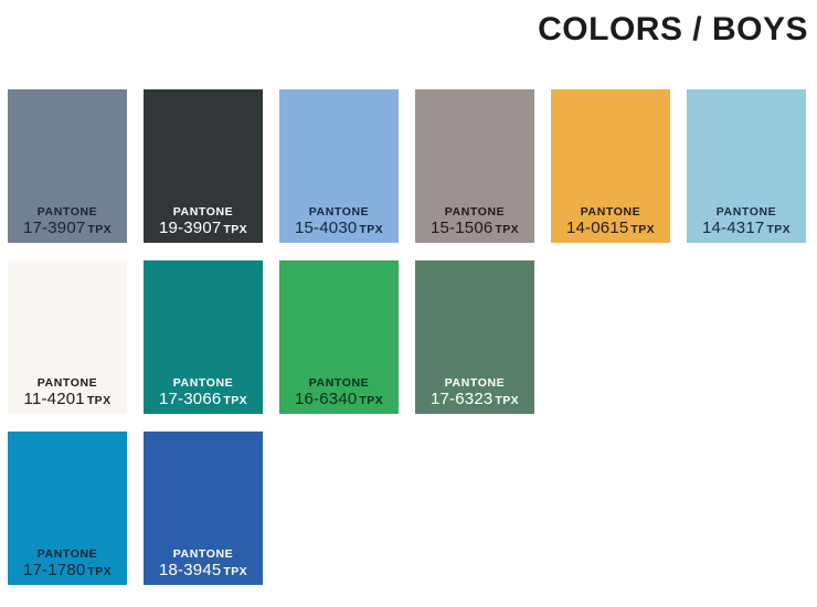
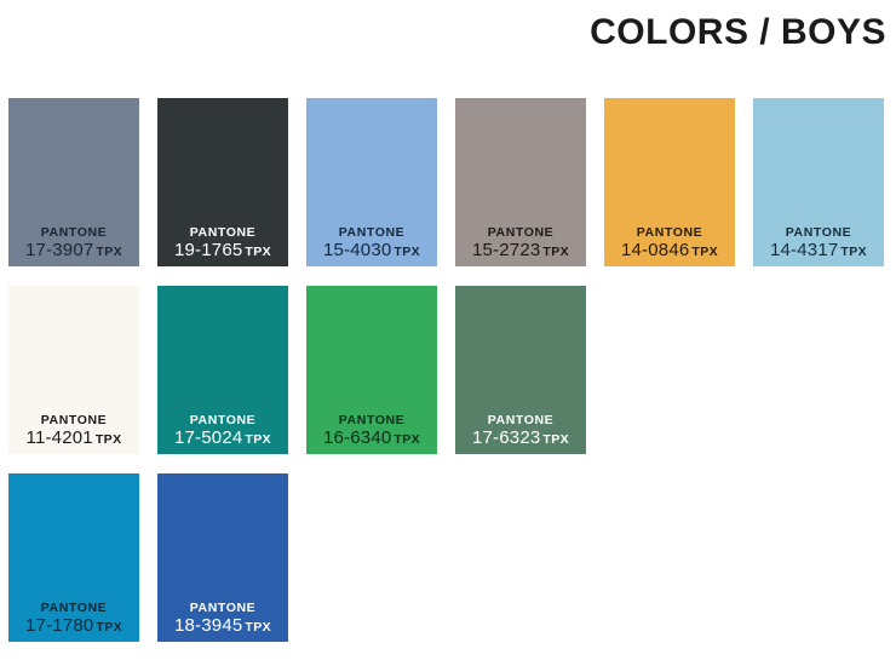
  COLORS / BOYS
  PANTONE
  17-3907 TPX
  PANTONE
- 19-3907 TPX
+ 19-1765 TPX
  PANTONE
  15-4030 TPX
  PANTONE
- 15-1506 TPX
+ 15-2723 TPX
  PANTONE
- 14-0615 TPX
+ 14-0846 TPX
  PANTONE
  14-4317 TPX
  PANTONE
  11-4201 TPX
  PANTONE
- 17-3066 TPX
+ 17-5024 TPX
  PANTONE
  16-6340 TPX
  PANTONE
  17-6323 TPX
  PANTONE
  17-1780 TPX
  PANTONE
  18-3945 TPX
